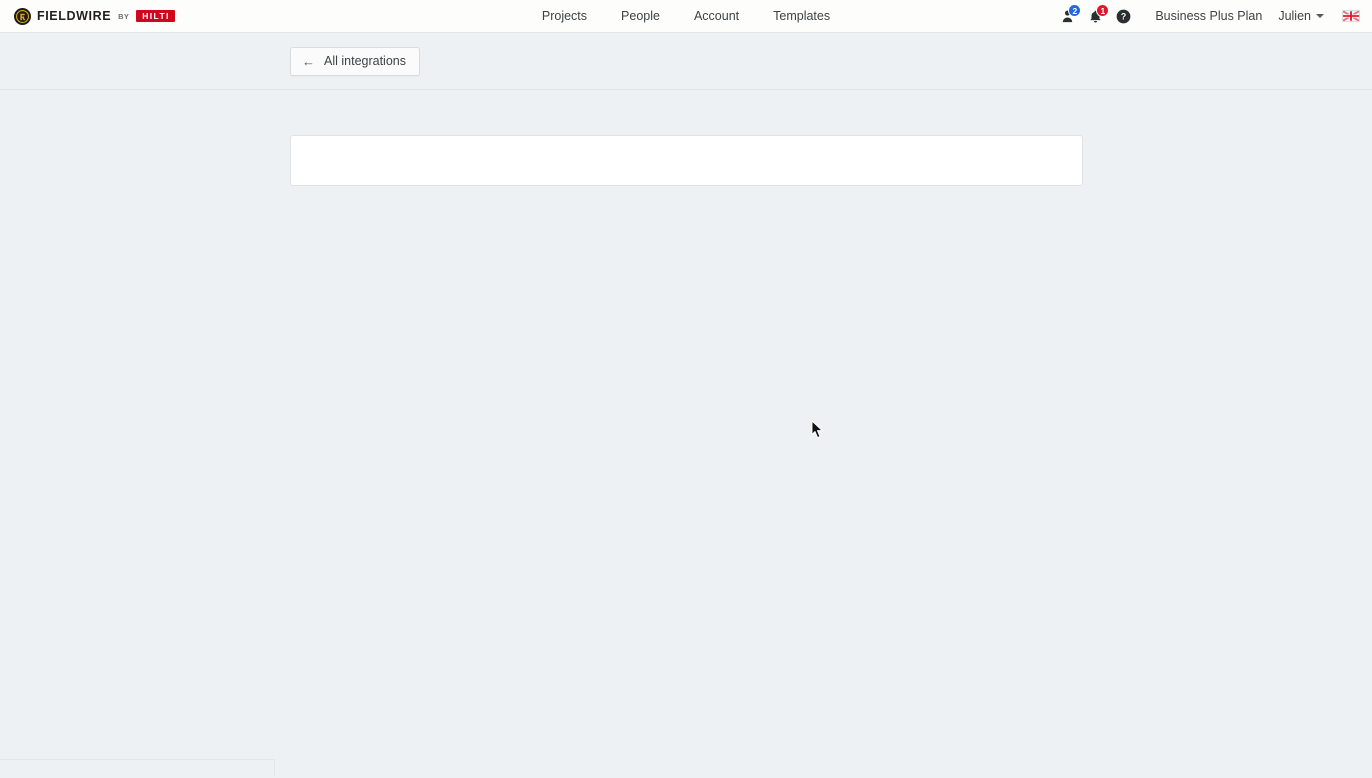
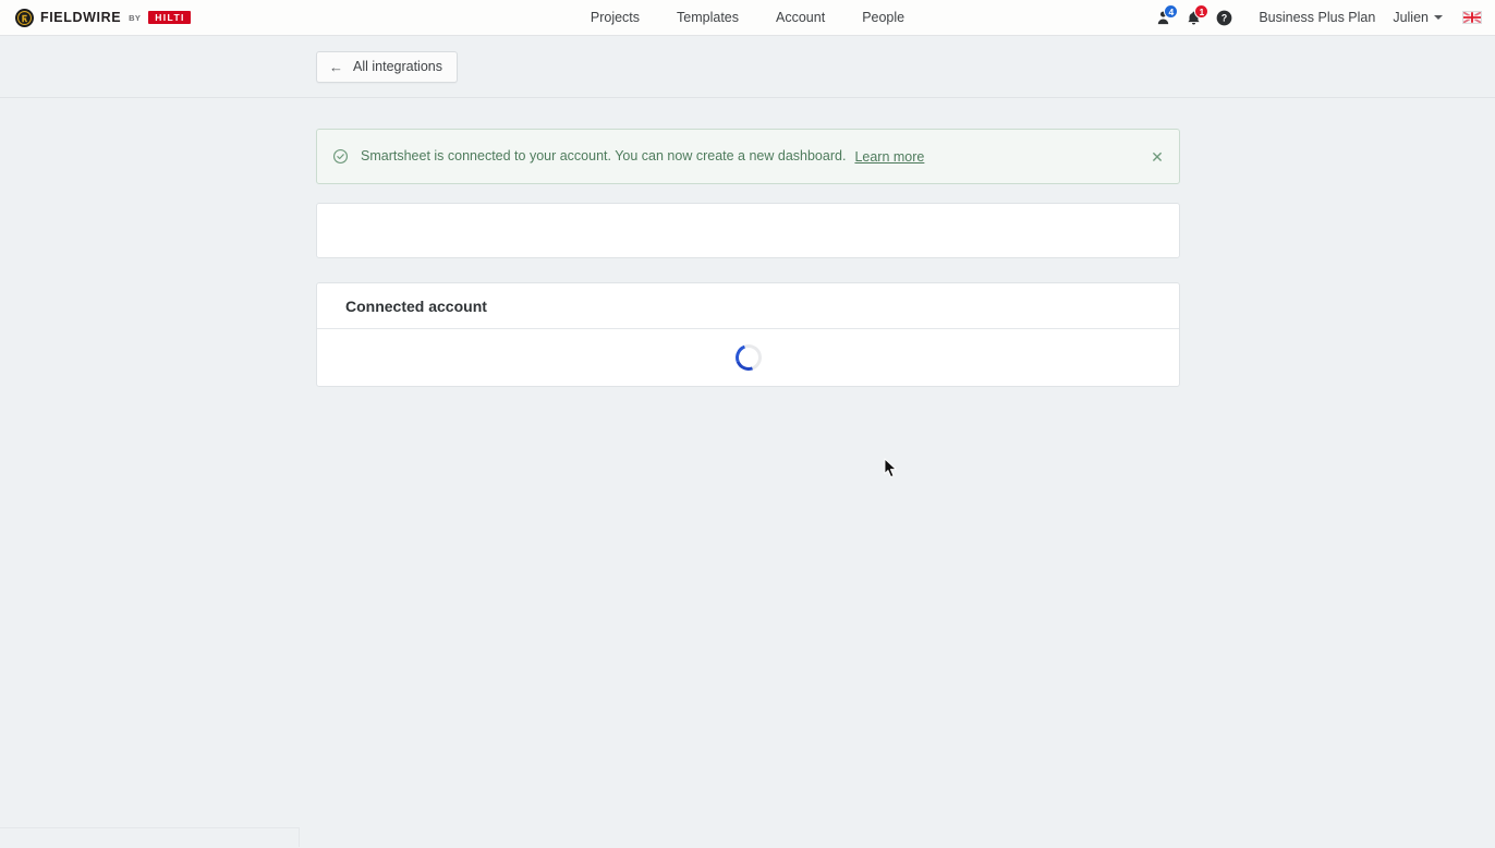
  FIELDWIRE
  BY
  HILTI
  Projects
- People
+ Templates
  Account
- Templates
+ People
- 2
+ 4
  1
  ?
  Business Plus Plan
  Julien
  ←
  All integrations
+ Smartsheet is connected to your account. You can now create a new dashboard.
+ Learn more
+ ✕
+ Connected account
